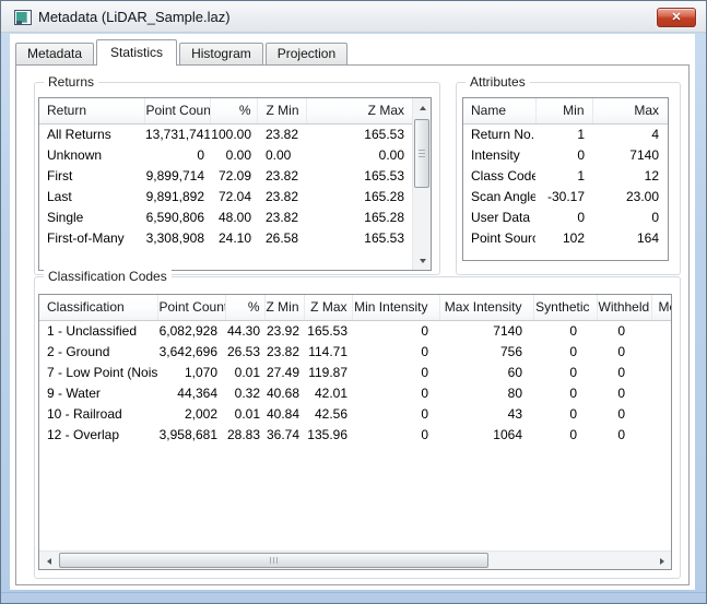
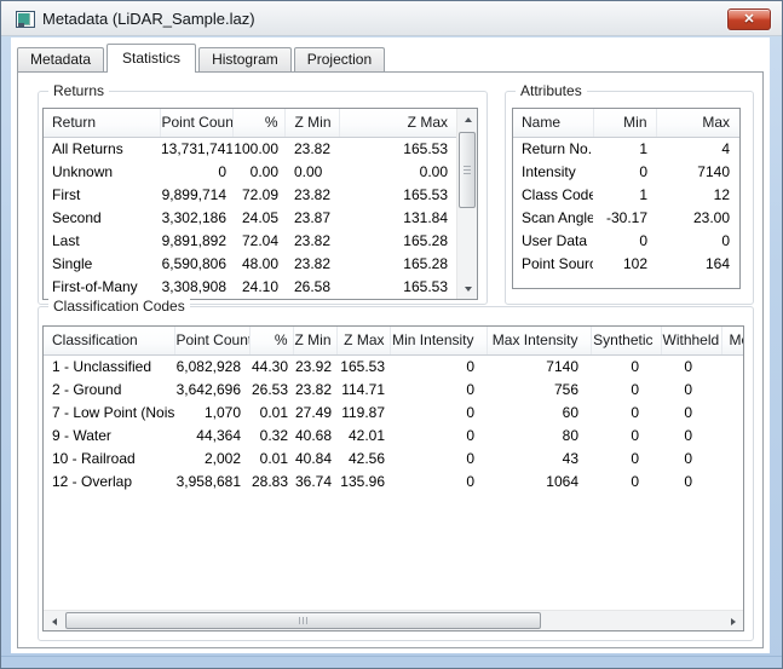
  Metadata (LiDAR_Sample.laz)
  ✕
  Metadata
  Statistics
  Histogram
  Projection
  Returns
  Return	Point Coun	%	Z Min	Z Max
  All Returns	13,731,741	100.00	23.82	165.53
  Unknown	0	0.00	0.00	0.00
  First	9,899,714	72.09	23.82	165.53
+ Second	3,302,186	24.05	23.87	131.84
  Last	9,891,892	72.04	23.82	165.28
  Single	6,590,806	48.00	23.82	165.28
  First-of-Many	3,308,908	24.10	26.58	165.53
  Attributes
  Name	Min	Max
  Return No.	1	4
  Intensity	0	7140
  Class Code	1	12
  Scan Angle	-30.17	23.00
  User Data	0	0
  Point Sour	102	164
  Classification Codes
  Classification	Point Coun	%	Z Min	Z Max	Min Intensity	Max Intensity	Synthetic	Withheld	M
  1 - Unclassified	6,082,928	44.30	23.92	165.53	0	7140	0	0
  2 - Ground	3,642,696	26.53	23.82	114.71	0	756	0	0
  7 - Low Point (Nois	1,070	0.01	27.49	119.87	0	60	0	0
  9 - Water	44,364	0.32	40.68	42.01	0	80	0	0
  10 - Railroad	2,002	0.01	40.84	42.56	0	43	0	0
  12 - Overlap	3,958,681	28.83	36.74	135.96	0	1064	0	0
